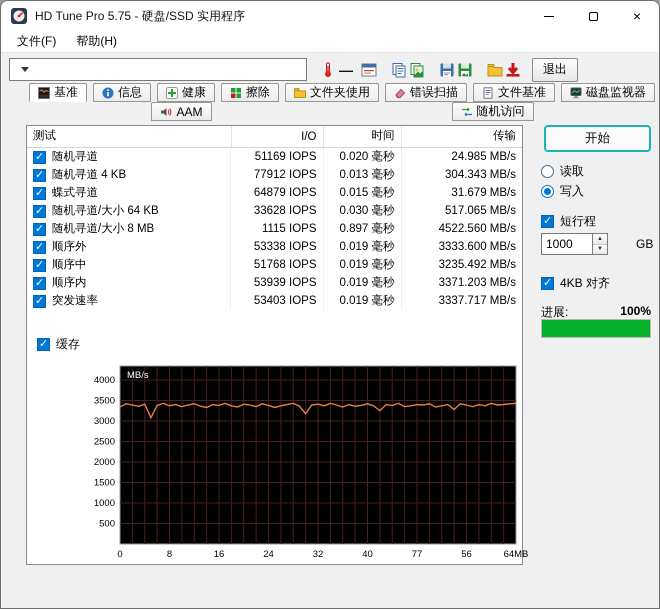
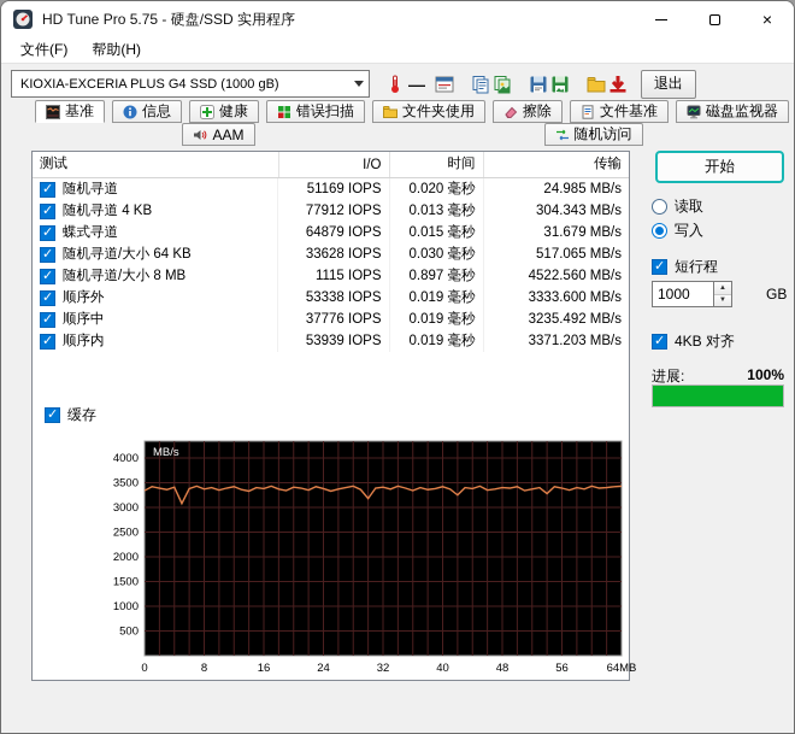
  HD Tune Pro 5.75 - 硬盘/SSD 实用程序
  ×
  文件(F)
  帮助(H)
+ KIOXIA-EXCERIA PLUS G4 SSD (1000 gB)
  —
  退出
  基准
  信息
  健康
- 擦除
+ 错误扫描
  文件夹使用
- 错误扫描
+ 擦除
  文件基准
  磁盘监视器
  AAM
  随机访问
  测试	I/O	时间	传输
  随机寻道		51169 IOPS	0.020 毫秒	24.985 MB/s
  随机寻道 4 KB		77912 IOPS	0.013 毫秒	304.343 MB/s
  蝶式寻道		64879 IOPS	0.015 毫秒	31.679 MB/s
  随机寻道/大小 64 KB		33628 IOPS	0.030 毫秒	517.065 MB/s
  随机寻道/大小 8 MB		1115 IOPS	0.897 毫秒	4522.560 MB/s
  顺序外		53338 IOPS	0.019 毫秒	3333.600 MB/s
- 顺序中		51768 IOPS	0.019 毫秒	3235.492 MB/s
+ 顺序中		37776 IOPS	0.019 毫秒	3235.492 MB/s
  顺序内		53939 IOPS	0.019 毫秒	3371.203 MB/s
- 突发速率		53403 IOPS	0.019 毫秒	3337.717 MB/s
  缓存
  500
  1000
  1500
  2000
  2500
  3000
  3500
  4000
  0
  8
  16
  24
  32
  40
- 77
+ 48
  56
  64MB
  MB/s
  开始
  读取
  写入
  短行程
  1000
  GB
  4KB 对齐
  进展:
  100%
